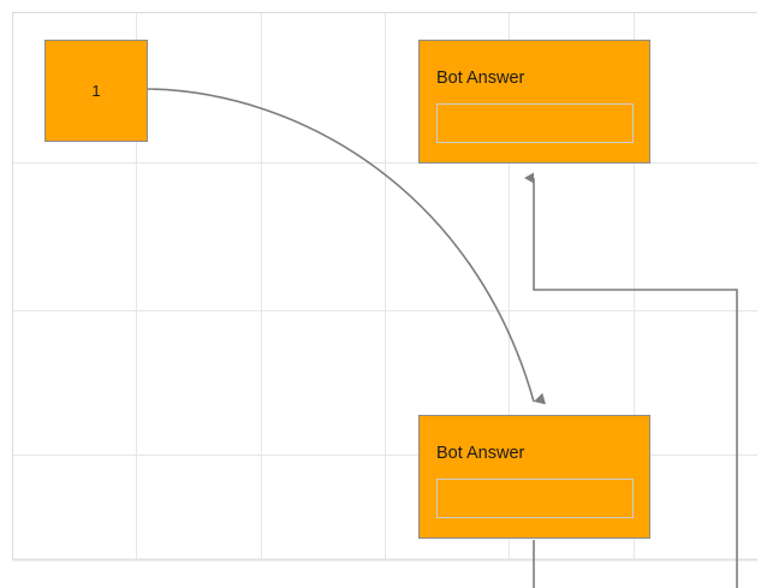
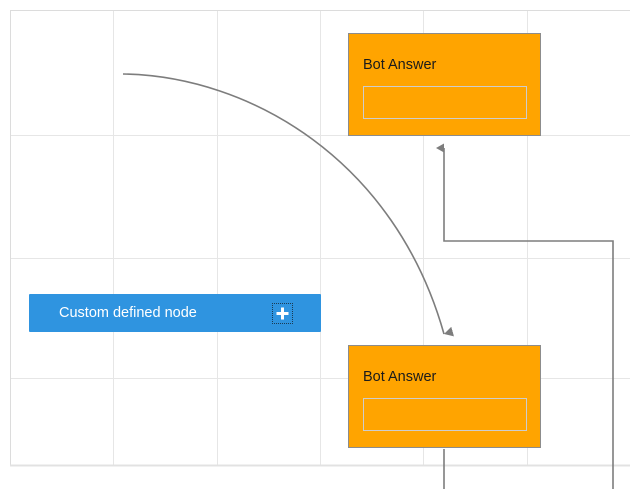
- 1
  Bot Answer
  Bot Answer
+ Custom defined node
